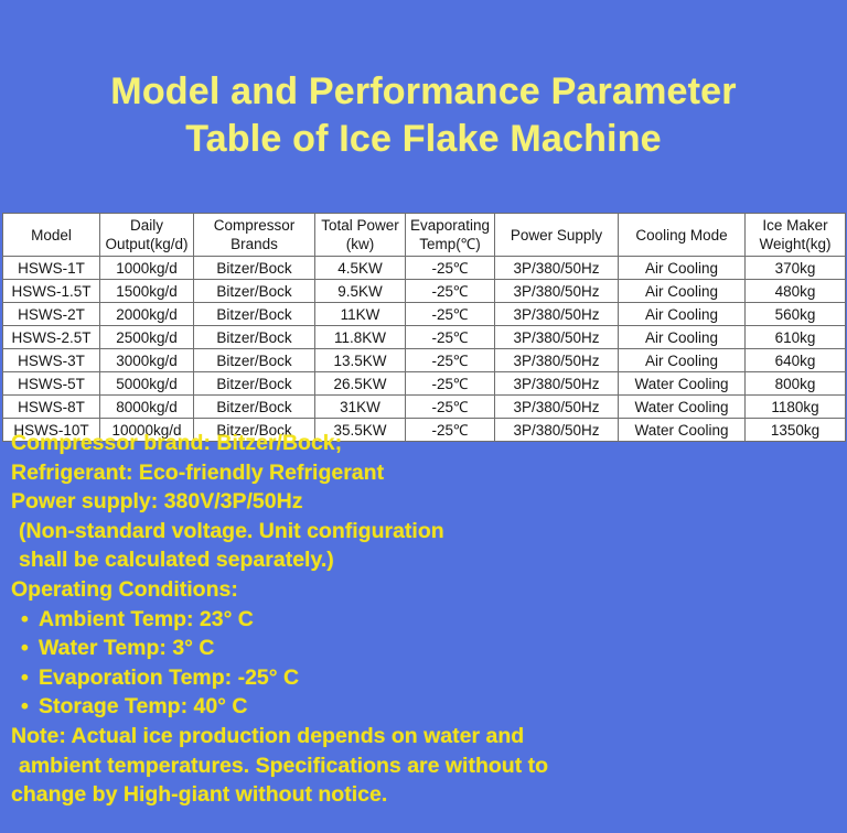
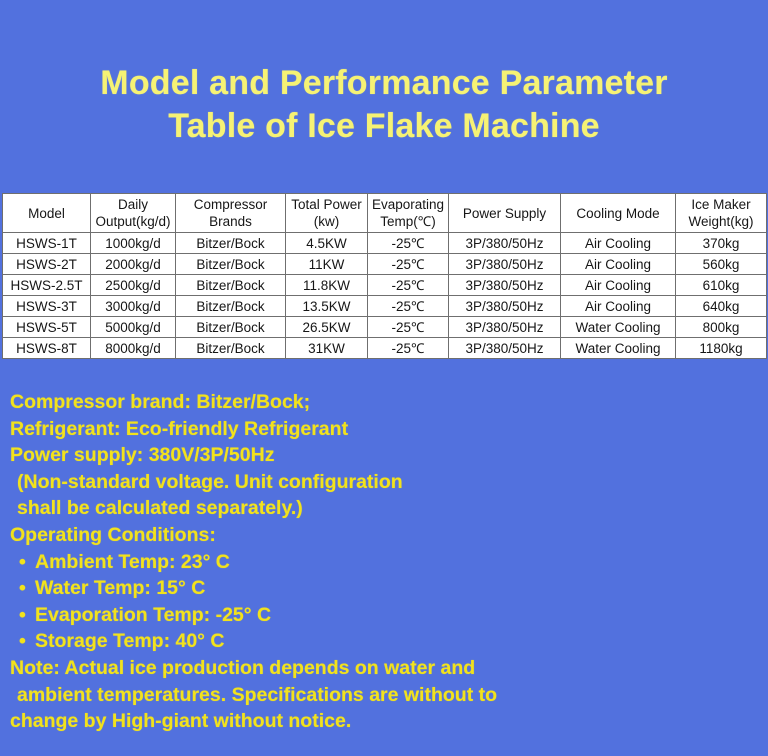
  Model and Performance Parameter
  Table of Ice Flake Machine
  Model	DailyOutput(kg/d)	CompressorBrands	Total Power(kw)	EvaporatingTemp(℃)	Power Supply	Cooling Mode	Ice MakerWeight(kg)
  HSWS-1T	1000kg/d	Bitzer/Bock	4.5KW	-25℃	3P/380/50Hz	Air Cooling	370kg
- HSWS-1.5T	1500kg/d	Bitzer/Bock	9.5KW	-25℃	3P/380/50Hz	Air Cooling	480kg
  HSWS-2T	2000kg/d	Bitzer/Bock	11KW	-25℃	3P/380/50Hz	Air Cooling	560kg
  HSWS-2.5T	2500kg/d	Bitzer/Bock	11.8KW	-25℃	3P/380/50Hz	Air Cooling	610kg
  HSWS-3T	3000kg/d	Bitzer/Bock	13.5KW	-25℃	3P/380/50Hz	Air Cooling	640kg
  HSWS-5T	5000kg/d	Bitzer/Bock	26.5KW	-25℃	3P/380/50Hz	Water Cooling	800kg
  HSWS-8T	8000kg/d	Bitzer/Bock	31KW	-25℃	3P/380/50Hz	Water Cooling	1180kg
- HSWS-10T	10000kg/d	Bitzer/Bock	35.5KW	-25℃	3P/380/50Hz	Water Cooling	1350kg
  Compressor brand: Bitzer/Bock;
  Refrigerant: Eco-friendly Refrigerant
  Power supply: 380V/3P/50Hz
  (Non-standard voltage. Unit configuration
  shall be calculated separately.)
  Operating Conditions:
  • Ambient Temp: 23° C
- • Water Temp: 3° C
+ • Water Temp: 15° C
  • Evaporation Temp: -25° C
  • Storage Temp: 40° C
  Note: Actual ice production depends on water and
  ambient temperatures. Specifications are without to
  change by High-giant without notice.
